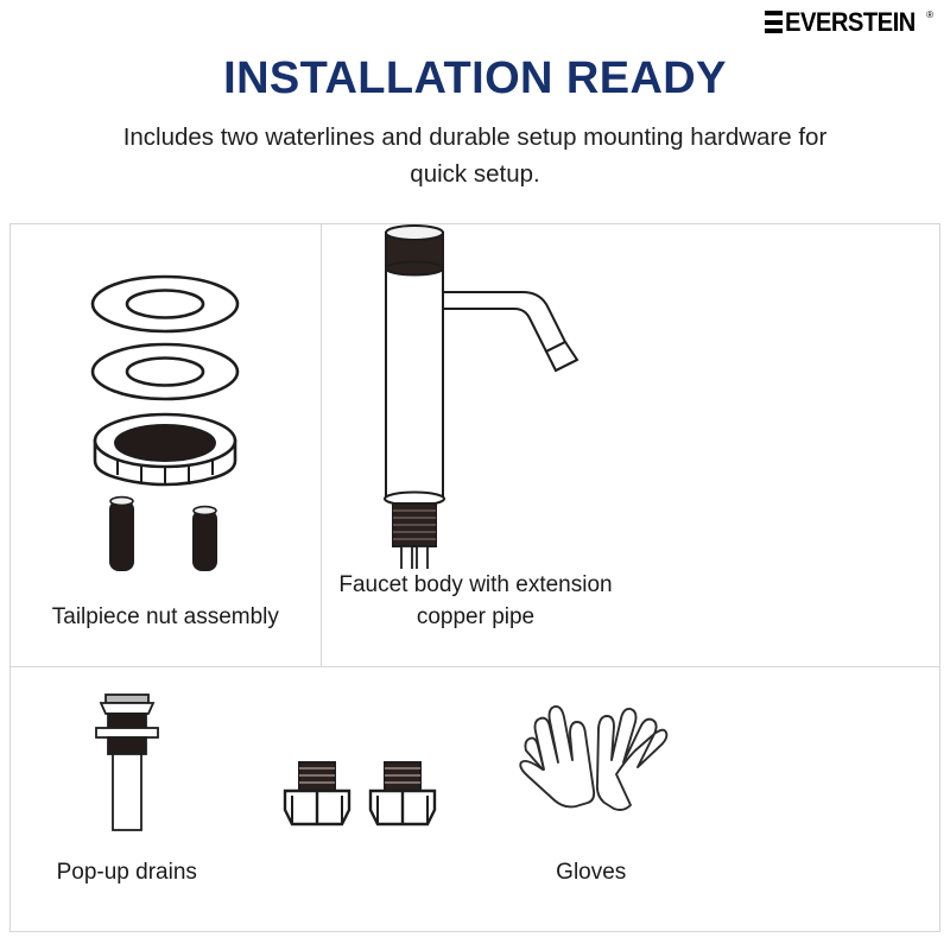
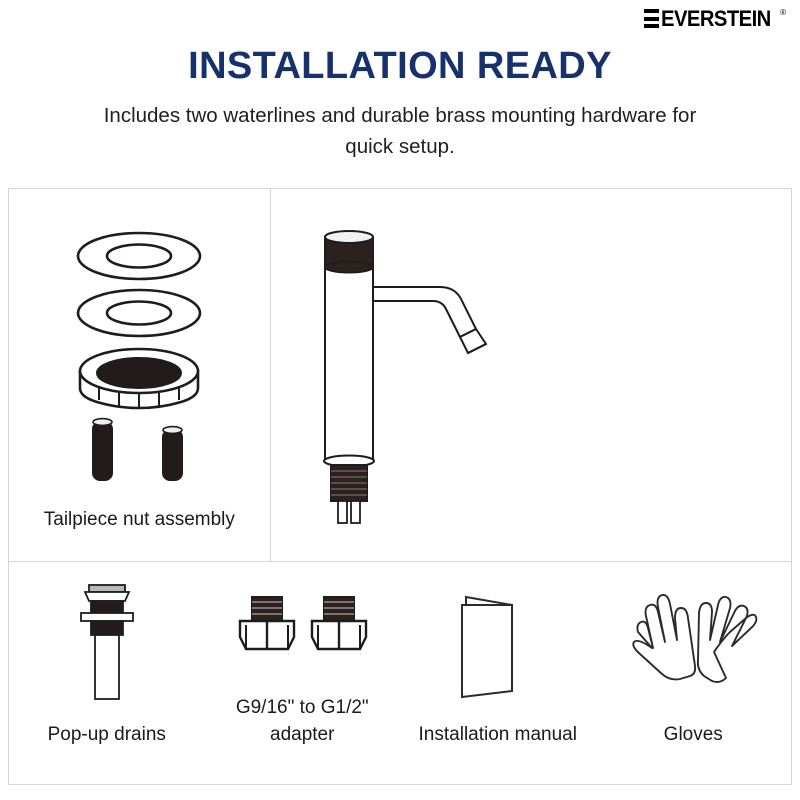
  EVERSTEIN
  ®
  INSTALLATION READY
- Includes two waterlines and durable setup mounting hardware for quick setup.
+ Includes two waterlines and durable brass mounting hardware for quick setup.
  Tailpiece nut assembly
- Faucet body with extension copper pipe
  Pop-up drains
+ G9/16" to G1/2" adapter
+ Installation manual
  Gloves
